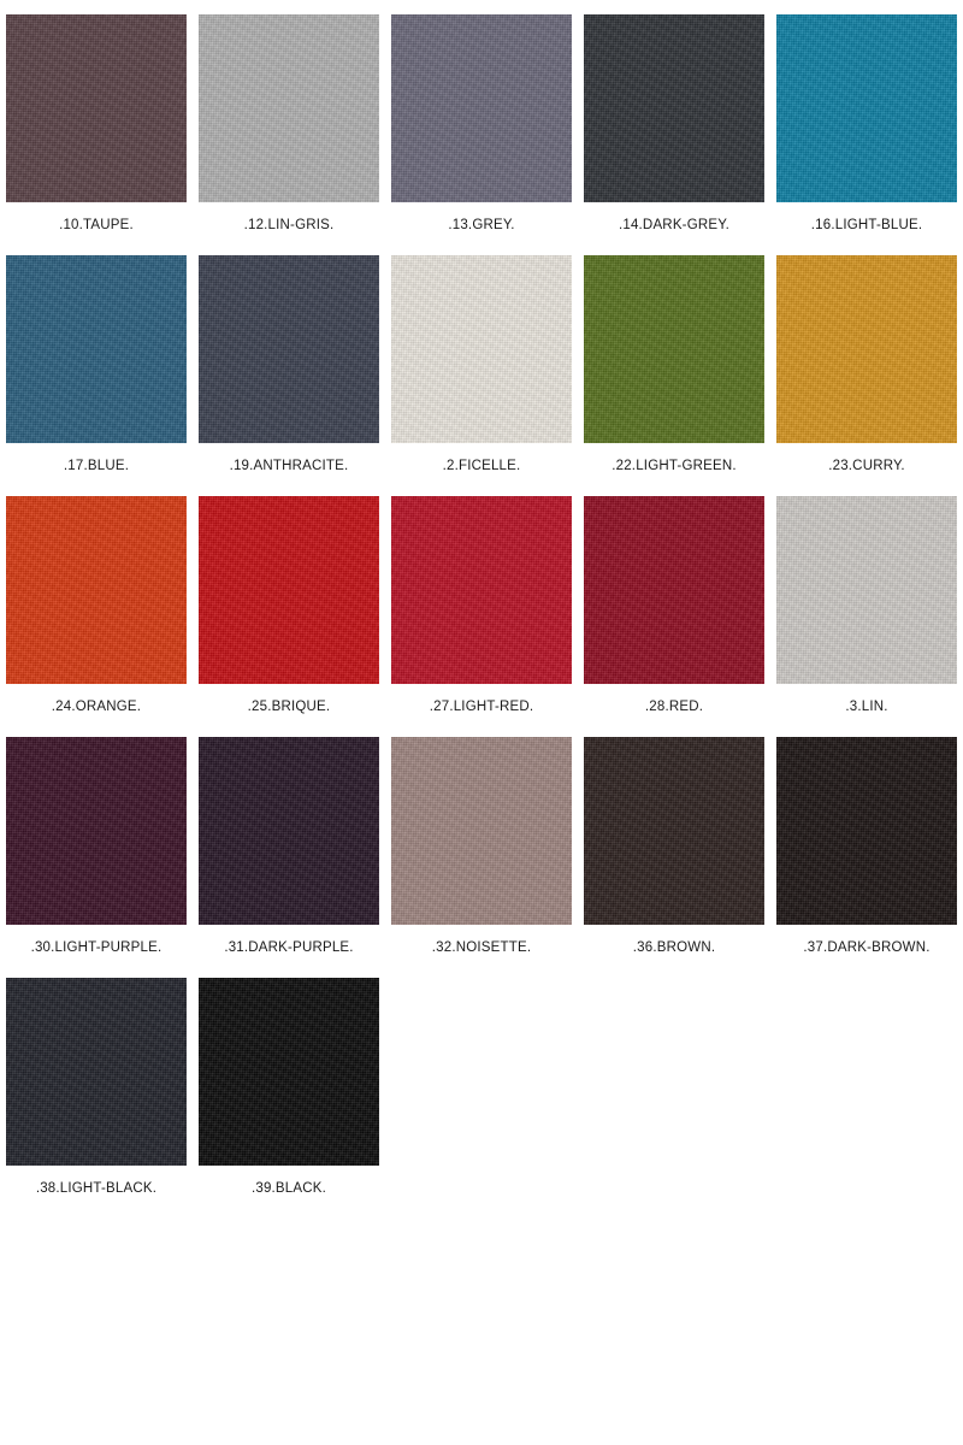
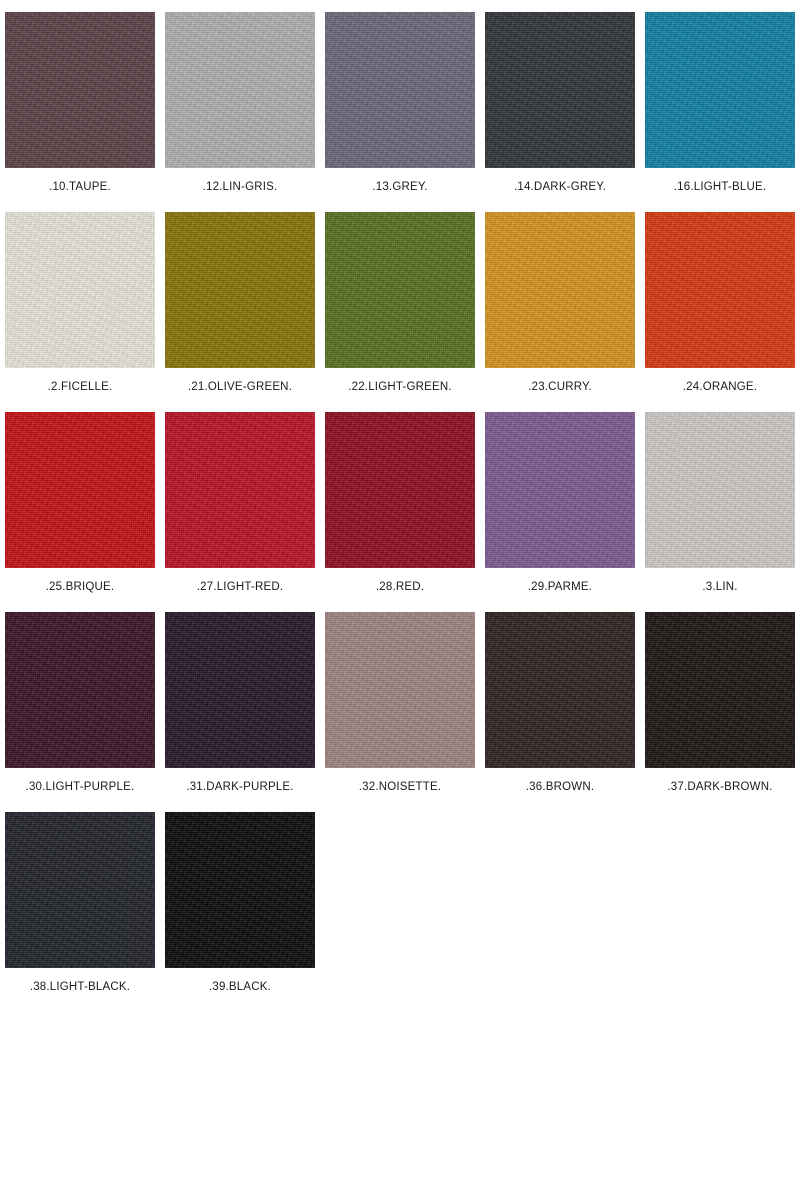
  .10.TAUPE.
  .12.LIN-GRIS.
  .13.GREY.
  .14.DARK-GREY.
  .16.LIGHT-BLUE.
- .17.BLUE.
- .19.ANTHRACITE.
  .2.FICELLE.
+ .21.OLIVE-GREEN.
  .22.LIGHT-GREEN.
  .23.CURRY.
  .24.ORANGE.
  .25.BRIQUE.
  .27.LIGHT-RED.
  .28.RED.
+ .29.PARME.
  .3.LIN.
  .30.LIGHT-PURPLE.
  .31.DARK-PURPLE.
  .32.NOISETTE.
  .36.BROWN.
  .37.DARK-BROWN.
  .38.LIGHT-BLACK.
  .39.BLACK.
